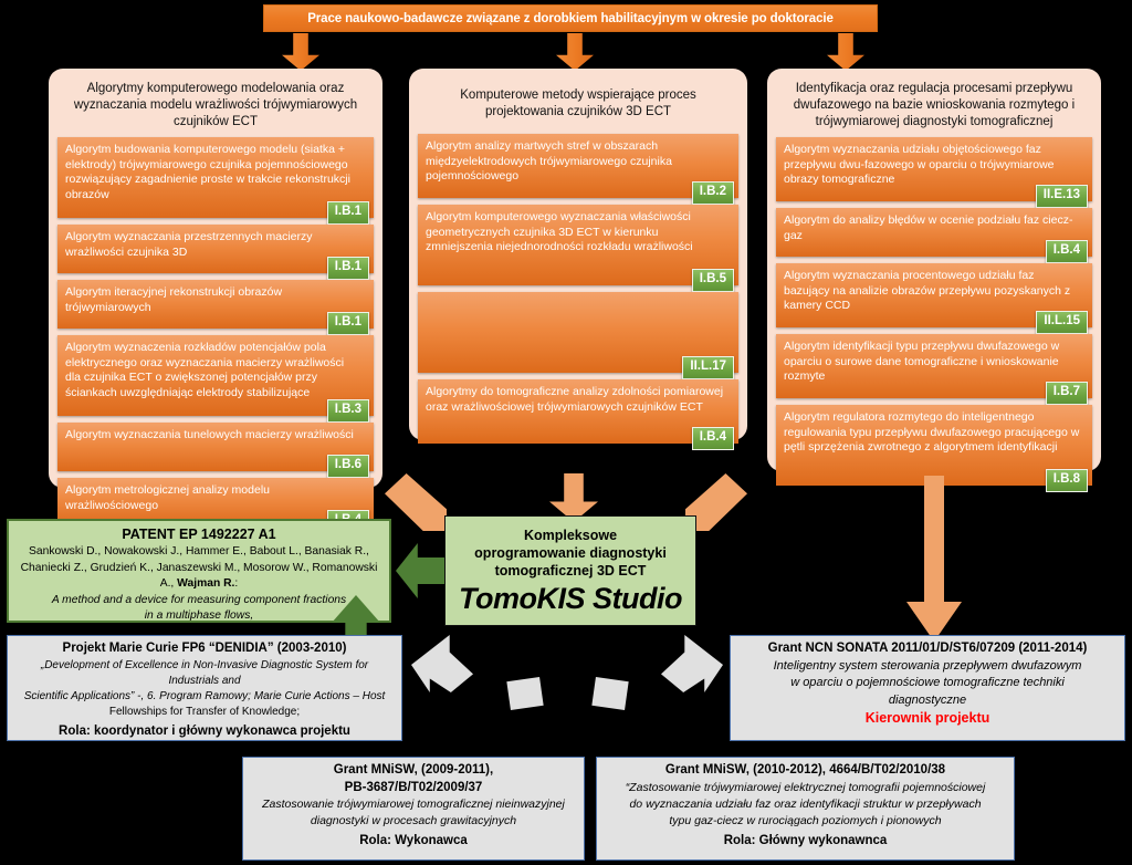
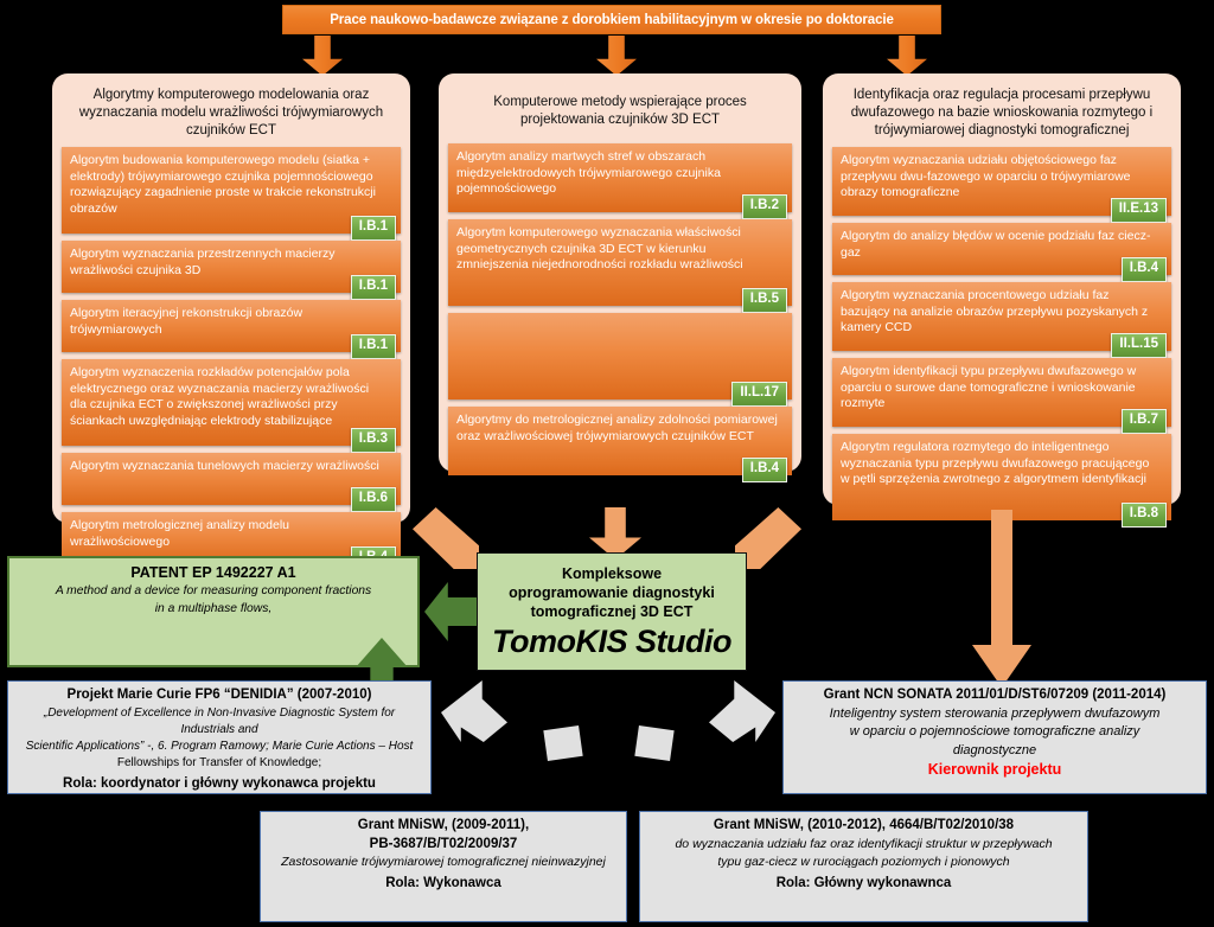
  Prace naukowo-badawcze związane z dorobkiem habilitacyjnym w okresie po doktoracie
  Algorytmy komputerowego modelowania oraz wyznaczania modelu wrażliwości trójwymiarowych czujników ECT
  Algorytm budowania komputerowego modelu (siatka + elektrody) trójwymiarowego czujnika pojemnościowego rozwiązujący zagadnienie proste w trakcie rekonstrukcji obrazów
  I.B.1
  Algorytm wyznaczania przestrzennych macierzy wrażliwości czujnika 3D
  I.B.1
  Algorytm iteracyjnej rekonstrukcji obrazów trójwymiarowych
  I.B.1
- Algorytm wyznaczenia rozkładów potencjałów pola elektrycznego oraz wyznaczania macierzy wrażliwości dla czujnika ECT o zwiększonej potencjałów przy ściankach uwzględniając elektrody stabilizujące
+ Algorytm wyznaczenia rozkładów potencjałów pola elektrycznego oraz wyznaczania macierzy wrażliwości dla czujnika ECT o zwiększonej wrażliwości przy ściankach uwzględniając elektrody stabilizujące
  I.B.3
  Algorytm wyznaczania tunelowych macierzy wrażliwości
  I.B.6
  Algorytm metrologicznej analizy modelu wrażliwościowego
  Komputerowe metody wspierające proces projektowania czujników 3D ECT
  Algorytm analizy martwych stref w obszarach międzyelektrodowych trójwymiarowego czujnika pojemnościowego
  I.B.2
  Algorytm komputerowego wyznaczania właściwości geometrycznych czujnika 3D ECT w kierunku zmniejszenia niejednorodności rozkładu wrażliwości
  I.B.5
  II.L.17
- Algorytmy do tomograficzne analizy zdolności pomiarowej oraz wrażliwościowej trójwymiarowych czujników ECT
+ Algorytmy do metrologicznej analizy zdolności pomiarowej oraz wrażliwościowej trójwymiarowych czujników ECT
  I.B.4
  Identyfikacja oraz regulacja procesami przepływu dwufazowego na bazie wnioskowania rozmytego i trójwymiarowej diagnostyki tomograficznej
  Algorytm wyznaczania udziału objętościowego faz przepływu dwu-fazowego w oparciu o trójwymiarowe obrazy tomograficzne
  II.E.13
  Algorytm do analizy błędów w ocenie podziału faz ciecz-gaz
  I.B.4
  Algorytm wyznaczania procentowego udziału faz bazujący na analizie obrazów przepływu pozyskanych z kamery CCD
  II.L.15
  Algorytm identyfikacji typu przepływu dwufazowego w oparciu o surowe dane tomograficzne i wnioskowanie rozmyte
  I.B.7
- Algorytm regulatora rozmytego do inteligentnego regulowania typu przepływu dwufazowego pracującego w pętli sprzężenia zwrotnego z algorytmem identyfikacji
+ Algorytm regulatora rozmytego do inteligentnego wyznaczania typu przepływu dwufazowego pracującego w pętli sprzężenia zwrotnego z algorytmem identyfikacji
  I.B.8
  Kompleksowe
  oprogramowanie diagnostyki
  tomograficznej 3D ECT
  TomoKIS Studio
  PATENT EP 1492227 A1
- Sankowski D., Nowakowski J., Hammer E., Babout L., Banasiak R., Chaniecki Z., Grudzień K., Janaszewski M., Mosorow W., Romanowski A., Wajman R.:
  A method and a device for measuring component fractions
  in a multiphase flows,
- Projekt Marie Curie FP6 “DENIDIA” (2003-2010)
+ Projekt Marie Curie FP6 “DENIDIA” (2007-2010)
  „Development of Excellence in Non-Invasive Diagnostic System for Industrials and
  Scientific Applications” -, 6. Program Ramowy; Marie Curie Actions – Host
  Fellowships for Transfer of Knowledge;
  Rola: koordynator i główny wykonawca projektu
  Grant NCN SONATA 2011/01/D/ST6/07209 (2011-2014)
  Inteligentny system sterowania przepływem dwufazowym
- w oparciu o pojemnościowe tomograficzne techniki
+ w oparciu o pojemnościowe tomograficzne analizy
  diagnostyczne
  Kierownik projektu
  Grant MNiSW, (2009-2011),
  PB-3687/B/T02/2009/37
  Zastosowanie trójwymiarowej tomograficznej nieinwazyjnej
- diagnostyki w procesach grawitacyjnych
  Rola: Wykonawca
  Grant MNiSW, (2010-2012), 4664/B/T02/2010/38
- “Zastosowanie trójwymiarowej elektrycznej tomografii pojemnościowej
  do wyznaczania udziału faz oraz identyfikacji struktur w przepływach
  typu gaz-ciecz w rurociągach poziomych i pionowych
  Rola: Główny wykonawnca
